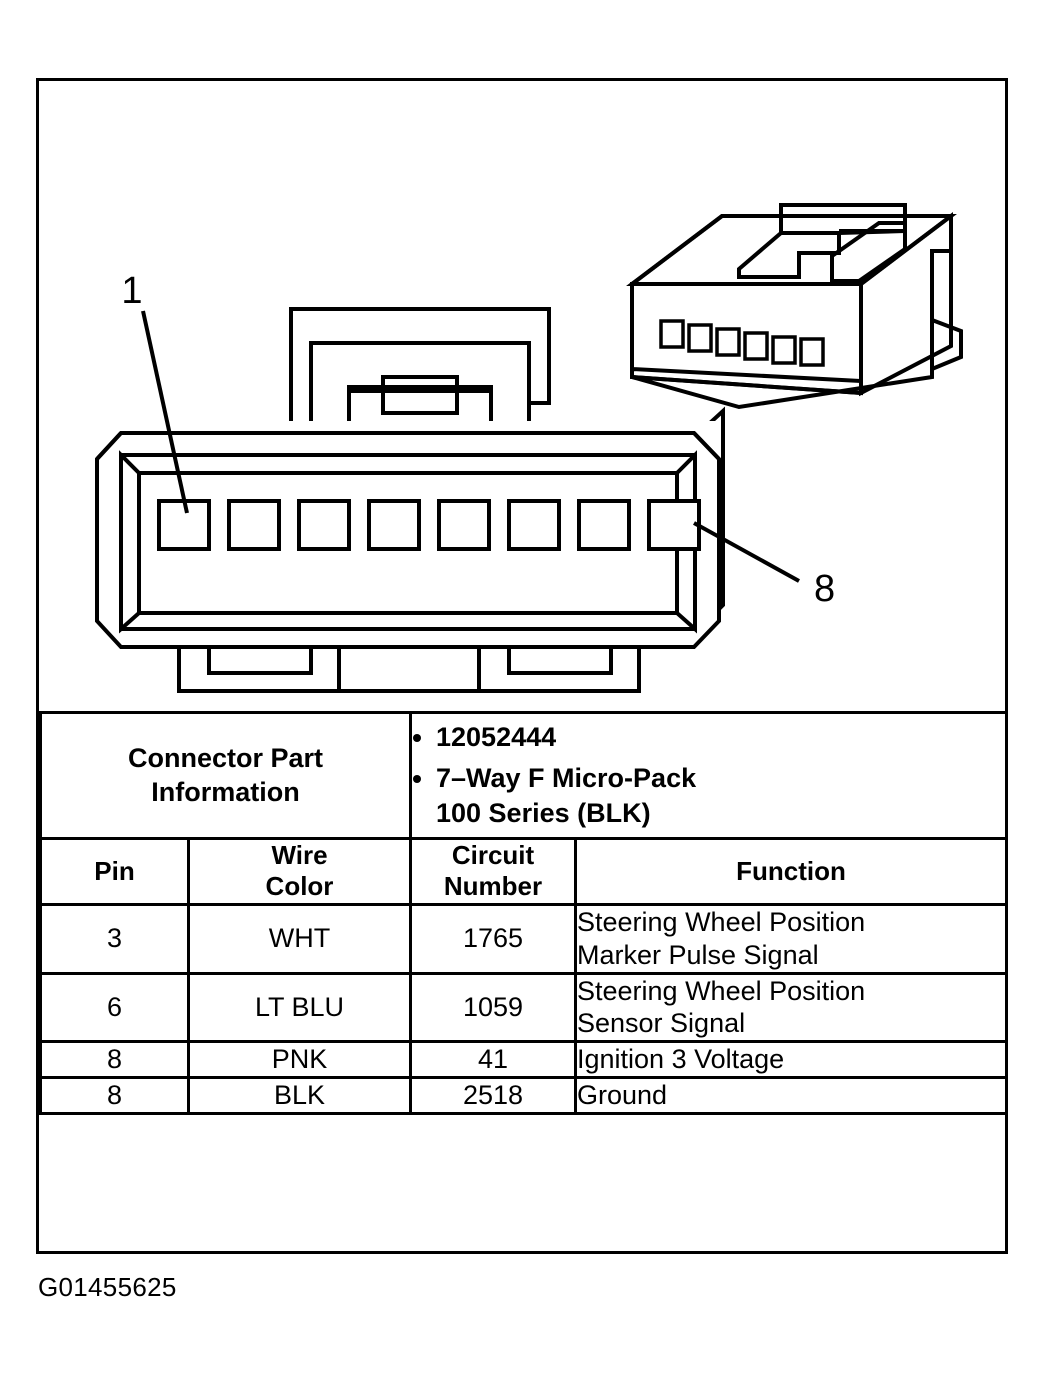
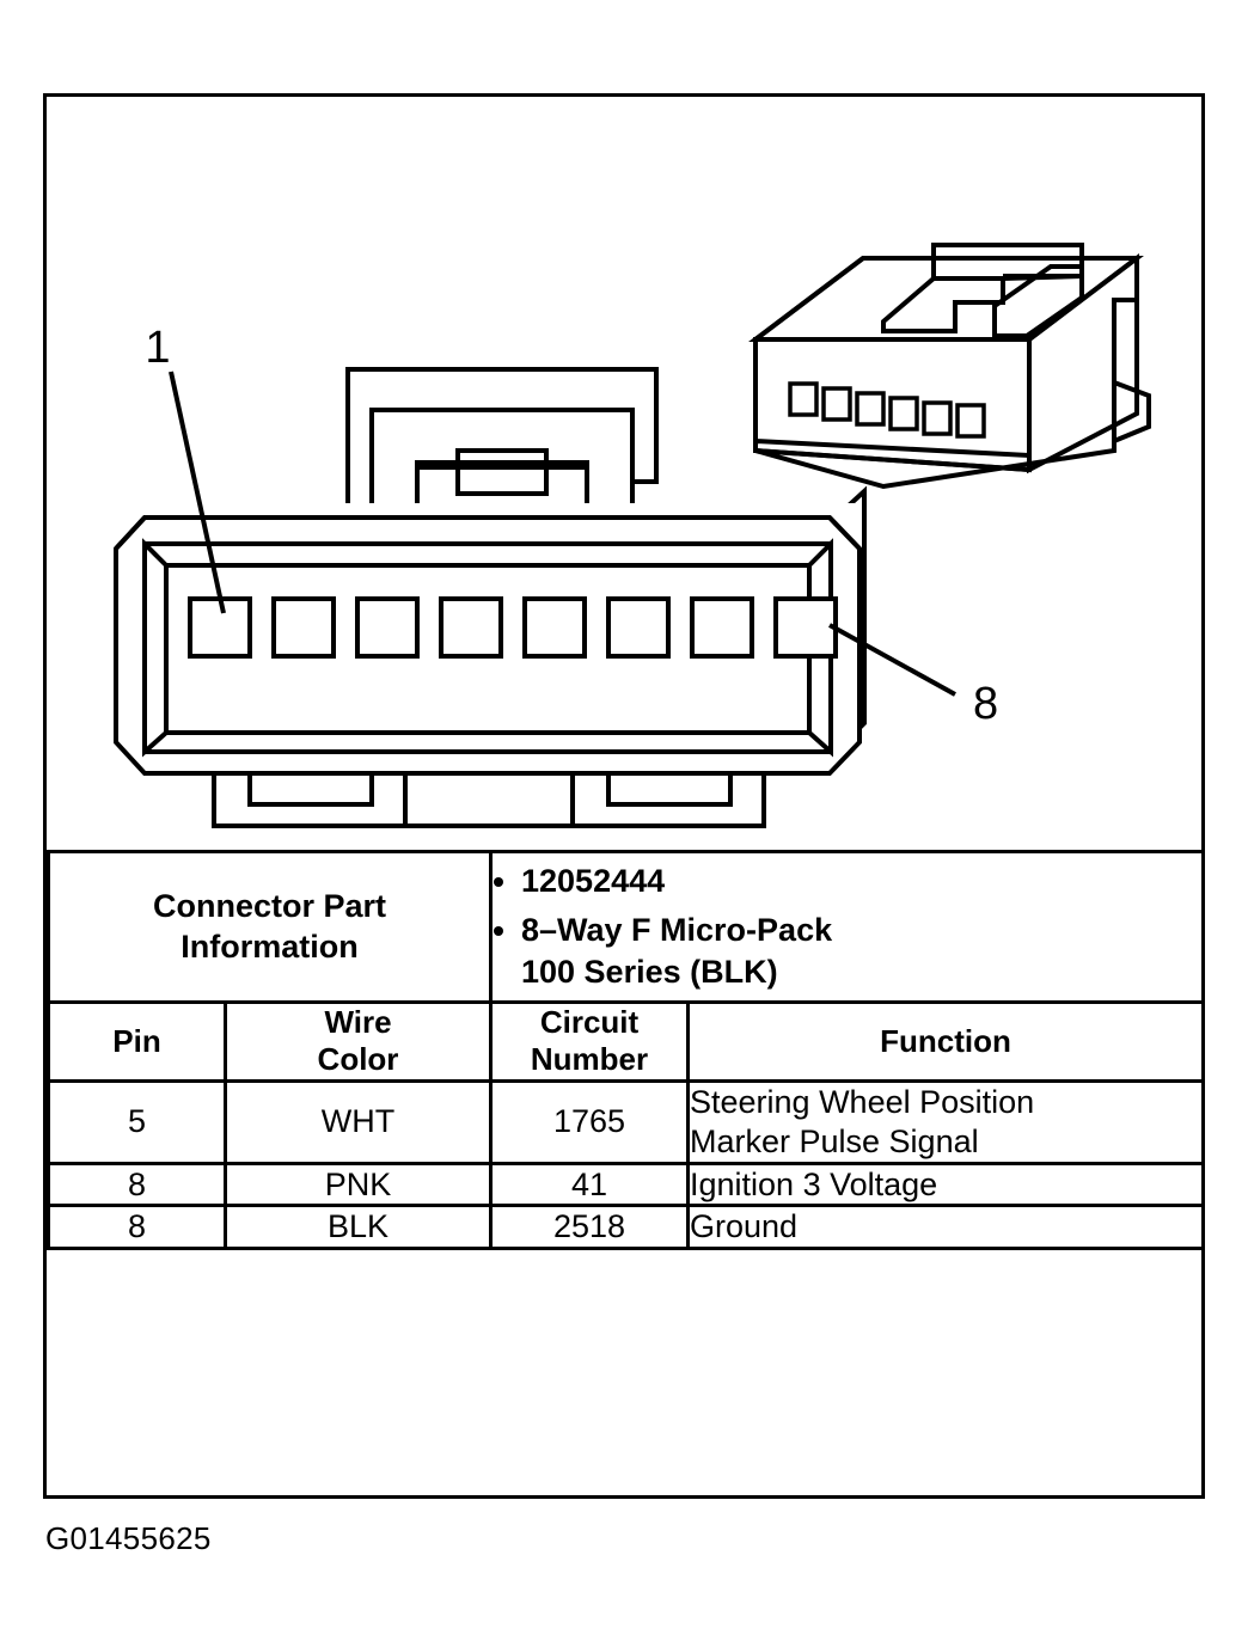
  1
  8
- Connector Part Information	12052444 7–Way F Micro-Pack 100 Series (BLK)
+ Connector Part Information	12052444 8–Way F Micro-Pack 100 Series (BLK)
  Pin	Wire Color	Circuit Number	Function
- 3	WHT	1765	Steering Wheel Position Marker Pulse Signal
+ 5	WHT	1765	Steering Wheel Position Marker Pulse Signal
- 6	LT BLU	1059	Steering Wheel Position Sensor Signal
  8	PNK	41	Ignition 3 Voltage
  8	BLK	2518	Ground
  G01455625
